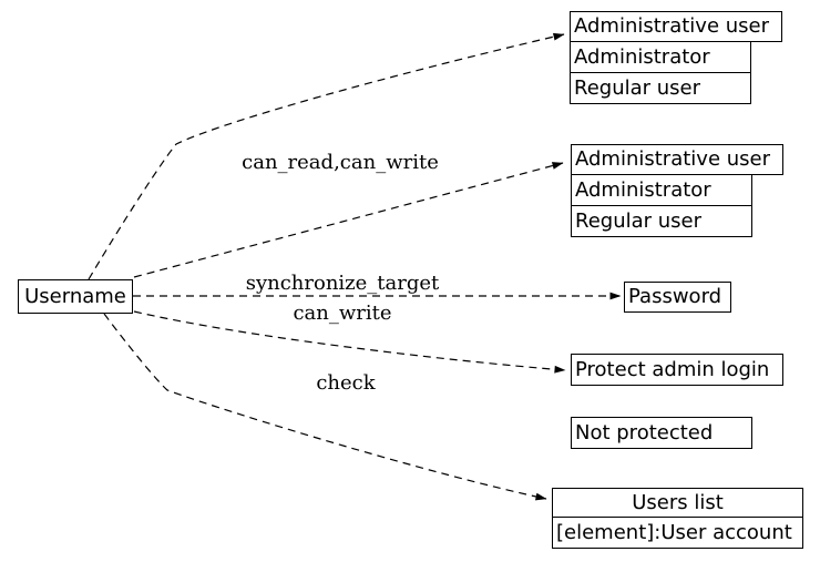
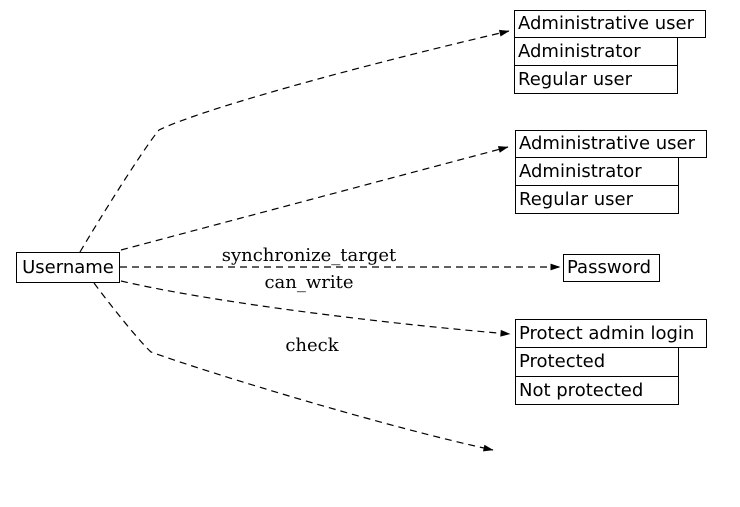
  Username
  Administrative user
  Administrator
  Regular user
  Administrative user
  Administrator
  Regular user
  Password
  Protect admin login
+ Protected
  Not protected
- Users list
- [element]:User account
- can_read,can_write
  synchronize_target
  can_write
  check
